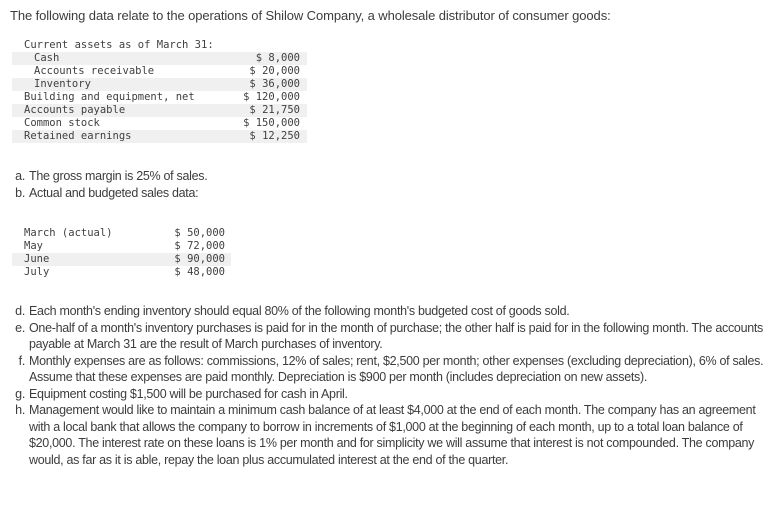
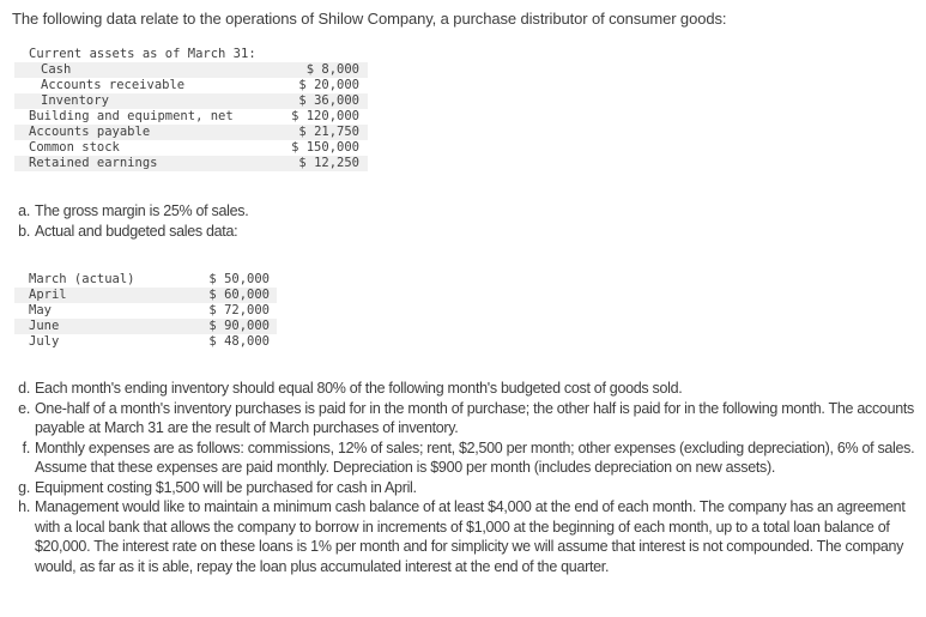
- The following data relate to the operations of Shilow Company, a wholesale distributor of consumer goods:
+ The following data relate to the operations of Shilow Company, a purchase distributor of consumer goods:
  Current assets as of March 31:
  Cash
  $ 8,000
  Accounts receivable
  $ 20,000
  Inventory
  $ 36,000
  Building and equipment, net
  $ 120,000
  Accounts payable
  $ 21,750
  Common stock
  $ 150,000
  Retained earnings
  $ 12,250
  a.
  The gross margin is 25% of sales.
  b.
  Actual and budgeted sales data:
  March (actual)
  $ 50,000
+ April
+ $ 60,000
  May
  $ 72,000
  June
  $ 90,000
  July
  $ 48,000
  d.
  Each month's ending inventory should equal 80% of the following month's budgeted cost of goods sold.
  e.
  One-half of a month's inventory purchases is paid for in the month of purchase; the other half is paid for in the following month. The accounts payable at March 31 are the result of March purchases of inventory.
  f.
  Monthly expenses are as follows: commissions, 12% of sales; rent, $2,500 per month; other expenses (excluding depreciation), 6% of sales. Assume that these expenses are paid monthly. Depreciation is $900 per month (includes depreciation on new assets).
  g.
  Equipment costing $1,500 will be purchased for cash in April.
  h.
  Management would like to maintain a minimum cash balance of at least $4,000 at the end of each month. The company has an agreement with a local bank that allows the company to borrow in increments of $1,000 at the beginning of each month, up to a total loan balance of $20,000. The interest rate on these loans is 1% per month and for simplicity we will assume that interest is not compounded. The company would, as far as it is able, repay the loan plus accumulated interest at the end of the quarter.
